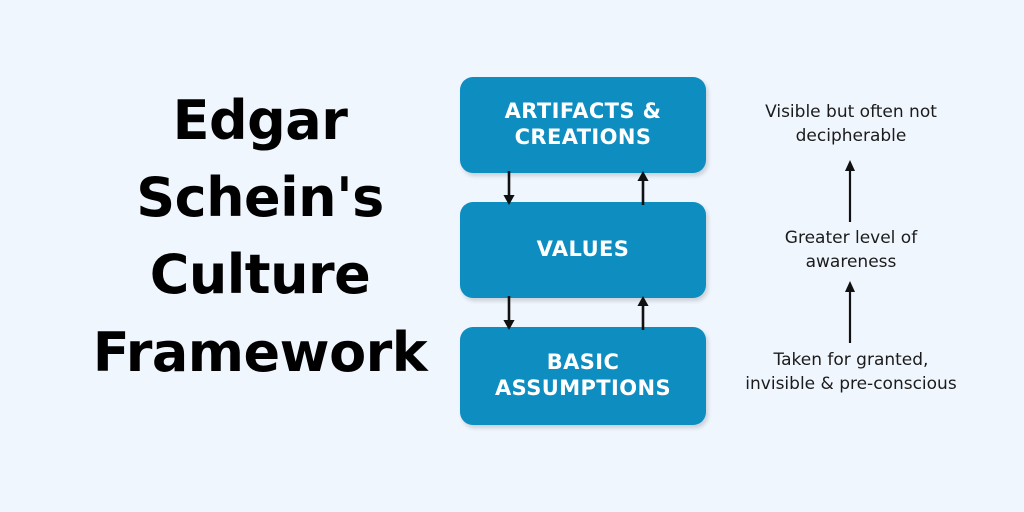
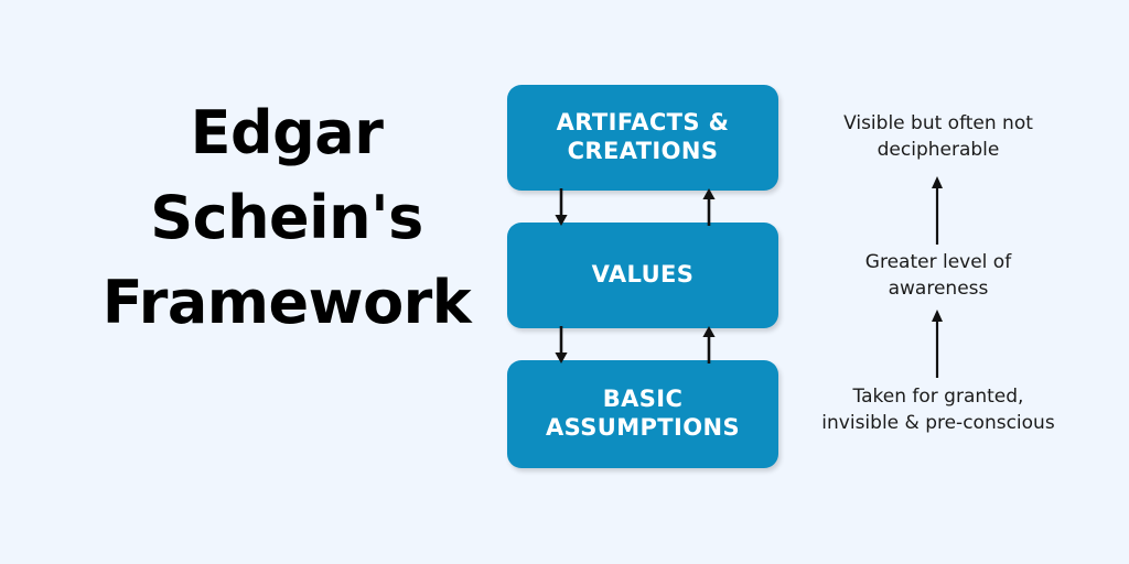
  Edgar
  Schein's
- Culture
  Framework
  ARTIFACTS &
  CREATIONS
  VALUES
  BASIC
  ASSUMPTIONS
  Visible but often not
  decipherable
  Greater level of
  awareness
  Taken for granted,
  invisible & pre-conscious
